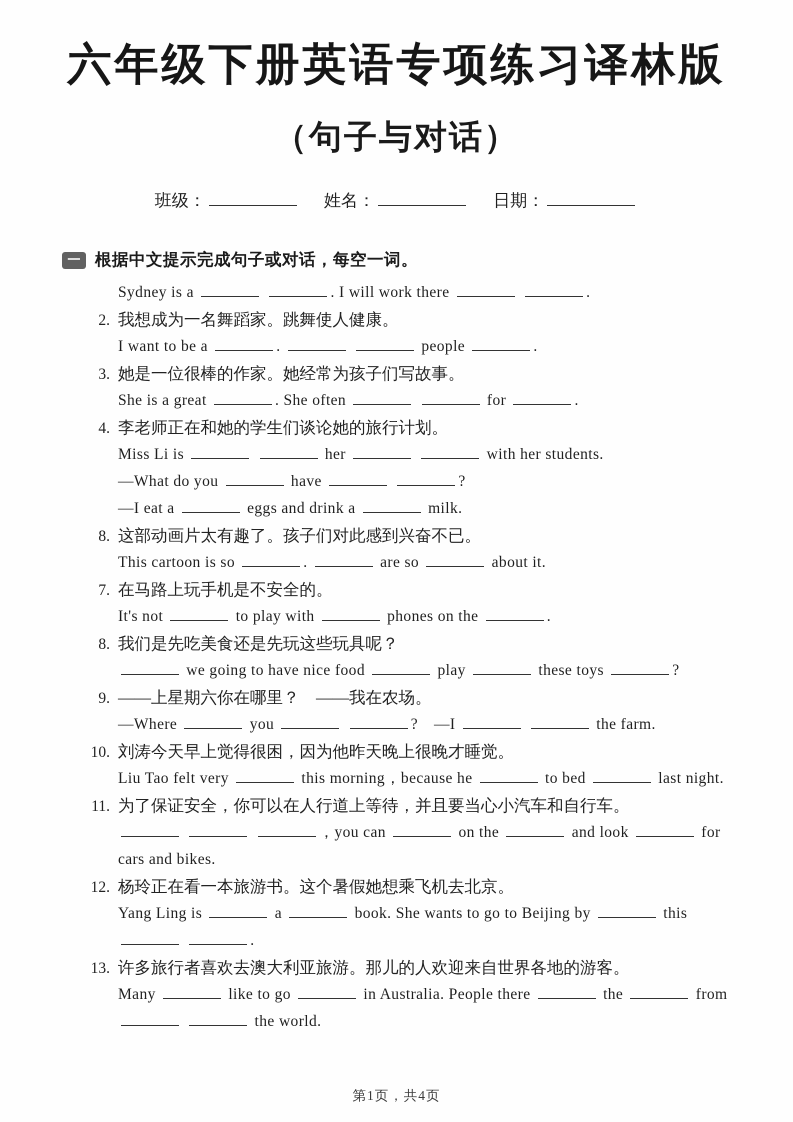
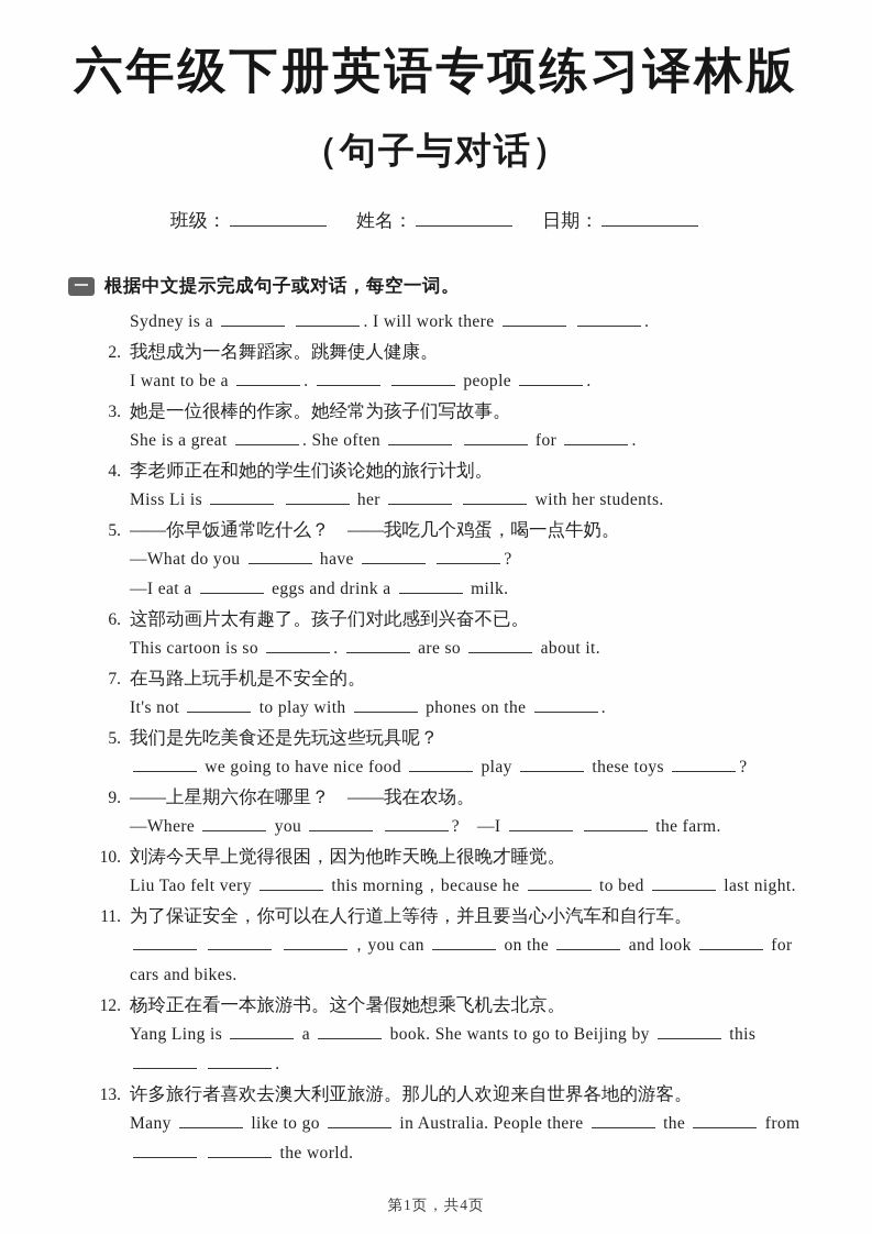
  六年级下册英语专项练习译林版
  （句子与对话）
  班级： 姓名： 日期：
  一
  根据中文提示完成句子或对话，每空一词。
  Sydney is a . I will work there .
  2. 我想成为一名舞蹈家。跳舞使人健康。
  I want to be a . people .
  3. 她是一位很棒的作家。她经常为孩子们写故事。
  She is a great . She often for .
  4. 李老师正在和她的学生们谈论她的旅行计划。
  Miss Li is her with her students.
+ 5. ——你早饭通常吃什么？ ——我吃几个鸡蛋，喝一点牛奶。
  —What do you have ?
  —I eat a eggs and drink a milk.
- 8. 这部动画片太有趣了。孩子们对此感到兴奋不已。
+ 6. 这部动画片太有趣了。孩子们对此感到兴奋不已。
  This cartoon is so . are so about it.
  7. 在马路上玩手机是不安全的。
  It's not to play with phones on the .
- 8. 我们是先吃美食还是先玩这些玩具呢？
+ 5. 我们是先吃美食还是先玩这些玩具呢？
  we going to have nice food play these toys ?
  9. ——上星期六你在哪里？ ——我在农场。
  —Where you ? —I the farm.
  10. 刘涛今天早上觉得很困，因为他昨天晚上很晚才睡觉。
  Liu Tao felt very this morning，because he to bed last night.
  11. 为了保证安全，你可以在人行道上等待，并且要当心小汽车和自行车。
  ，you can on the and look for
  cars and bikes.
  12. 杨玲正在看一本旅游书。这个暑假她想乘飞机去北京。
  Yang Ling is a book. She wants to go to Beijing by this
  .
  13. 许多旅行者喜欢去澳大利亚旅游。那儿的人欢迎来自世界各地的游客。
  Many like to go in Australia. People there the from
  the world.
  第1页，共4页
